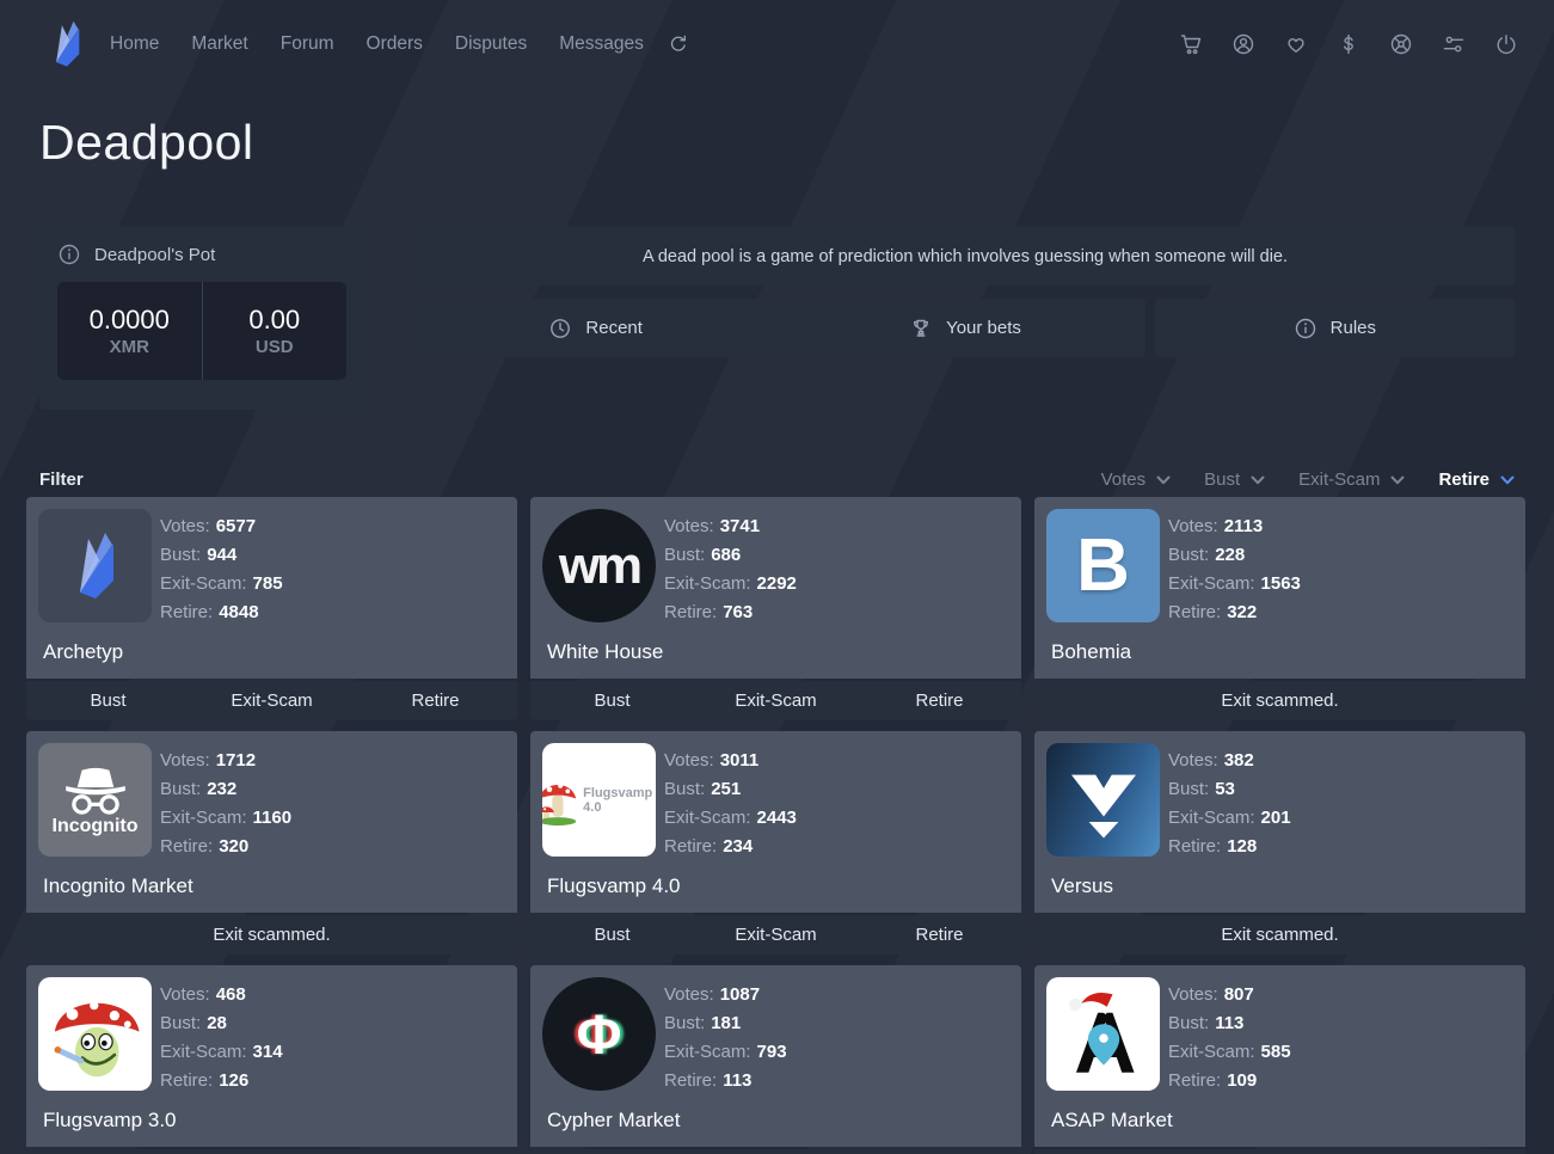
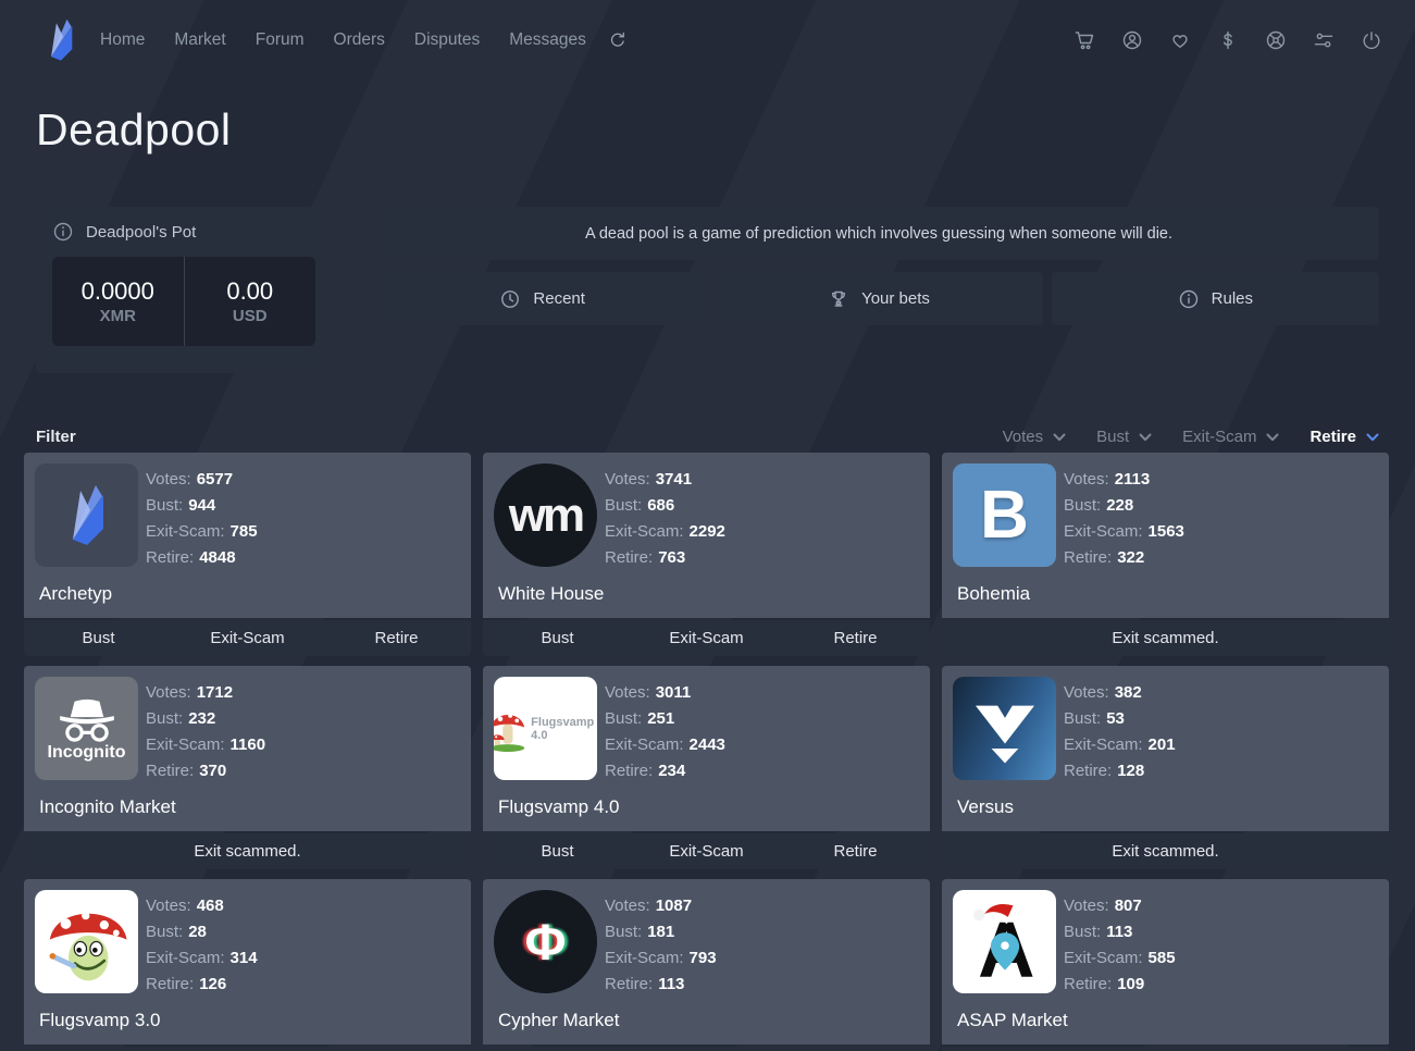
  Home
  Market
  Forum
  Orders
  Disputes
  Messages
  Deadpool
  Deadpool's Pot
  0.0000
  XMR
  0.00
  USD
  A dead pool is a game of prediction which involves guessing when someone will die.
  Recent
  Your bets
  Rules
  Filter
  Votes
  Bust
  Exit-Scam
  Retire
  Votes: 6577
  Bust: 944
  Exit-Scam: 785
  Retire: 4848
  Archetyp
  Bust
  Exit-Scam
  Retire
  wm
  Votes: 3741
  Bust: 686
  Exit-Scam: 2292
  Retire: 763
  White House
  Bust
  Exit-Scam
  Retire
  B
  Votes: 2113
  Bust: 228
  Exit-Scam: 1563
  Retire: 322
  Bohemia
  Exit scammed.
  Incognito
  Votes: 1712
  Bust: 232
  Exit-Scam: 1160
- Retire: 320
+ Retire: 370
  Incognito Market
  Exit scammed.
  Flugsvamp 4.0
  Votes: 3011
  Bust: 251
  Exit-Scam: 2443
  Retire: 234
  Flugsvamp 4.0
  Bust
  Exit-Scam
  Retire
  Votes: 382
  Bust: 53
  Exit-Scam: 201
  Retire: 128
  Versus
  Exit scammed.
  Votes: 468
  Bust: 28
  Exit-Scam: 314
  Retire: 126
  Flugsvamp 3.0
  Φ
  Votes: 1087
  Bust: 181
  Exit-Scam: 793
  Retire: 113
  Cypher Market
  Votes: 807
  Bust: 113
  Exit-Scam: 585
  Retire: 109
  ASAP Market
